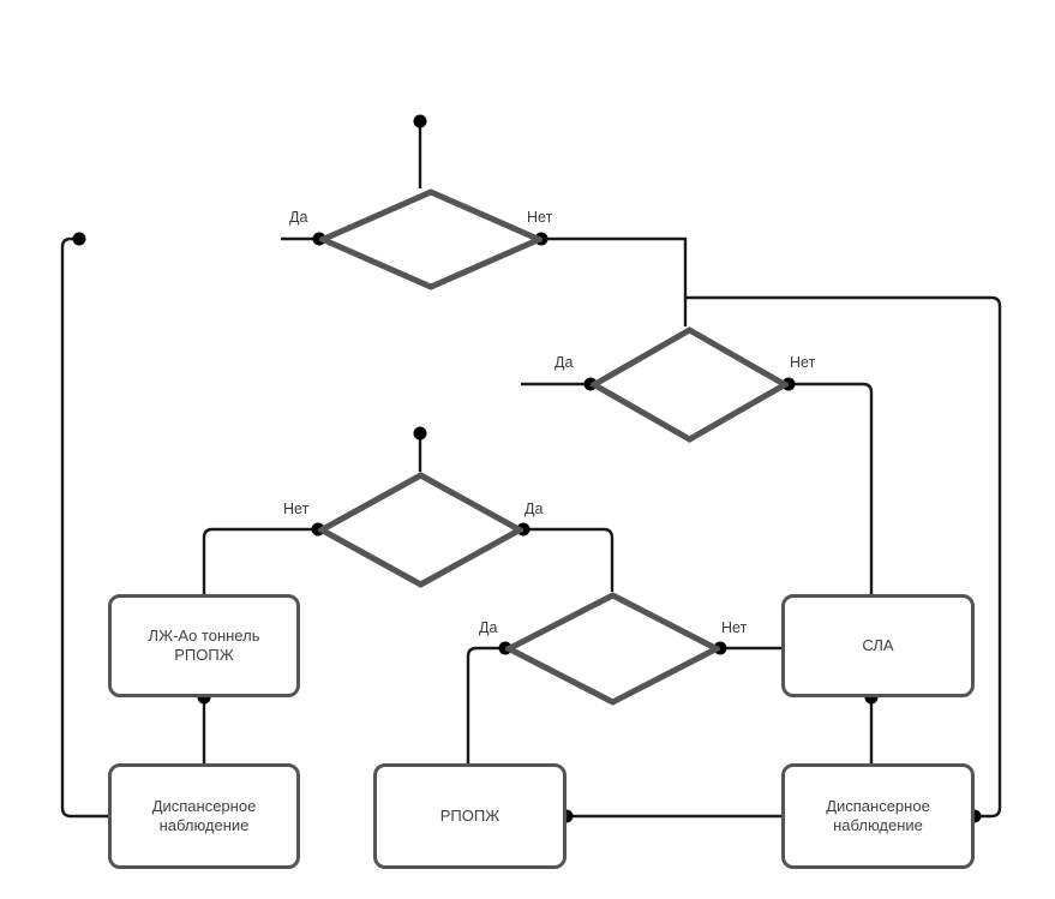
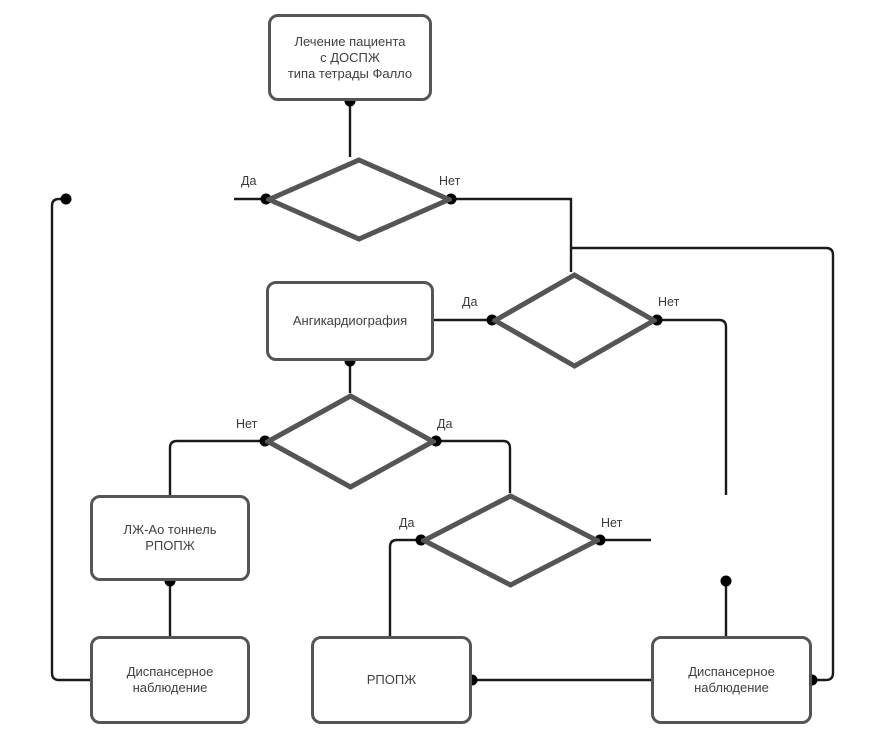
+ Лечение пациента
+ с ДОСПЖ
+ типа тетрады Фалло
+ Ангикардиография
  ЛЖ-Ао тоннель
  РПОПЖ
- СЛА
  Диспансерное
  наблюдение
  РПОПЖ
  Диспансерное
  наблюдение
  Да
  Нет
  Да
  Нет
  Нет
  Да
  Да
  Нет
